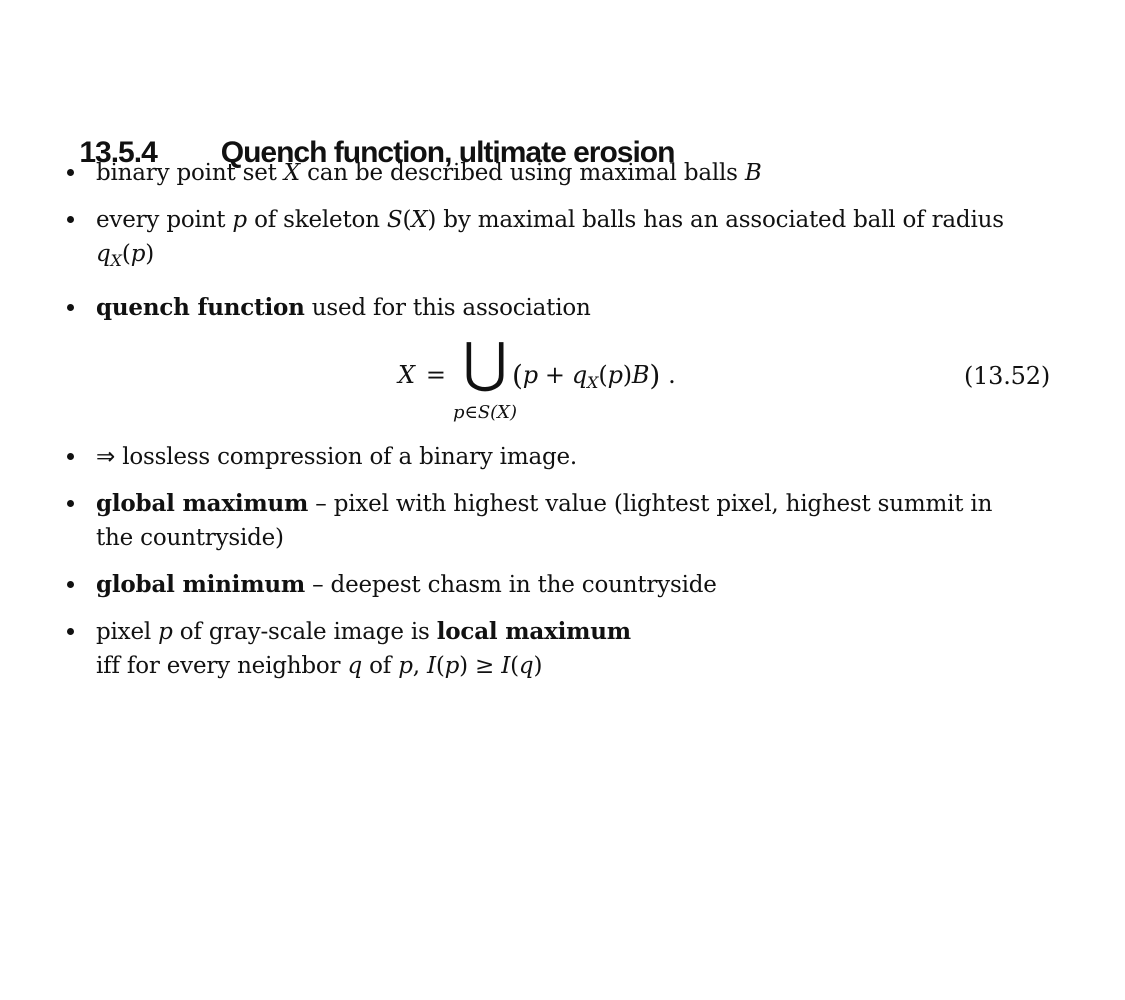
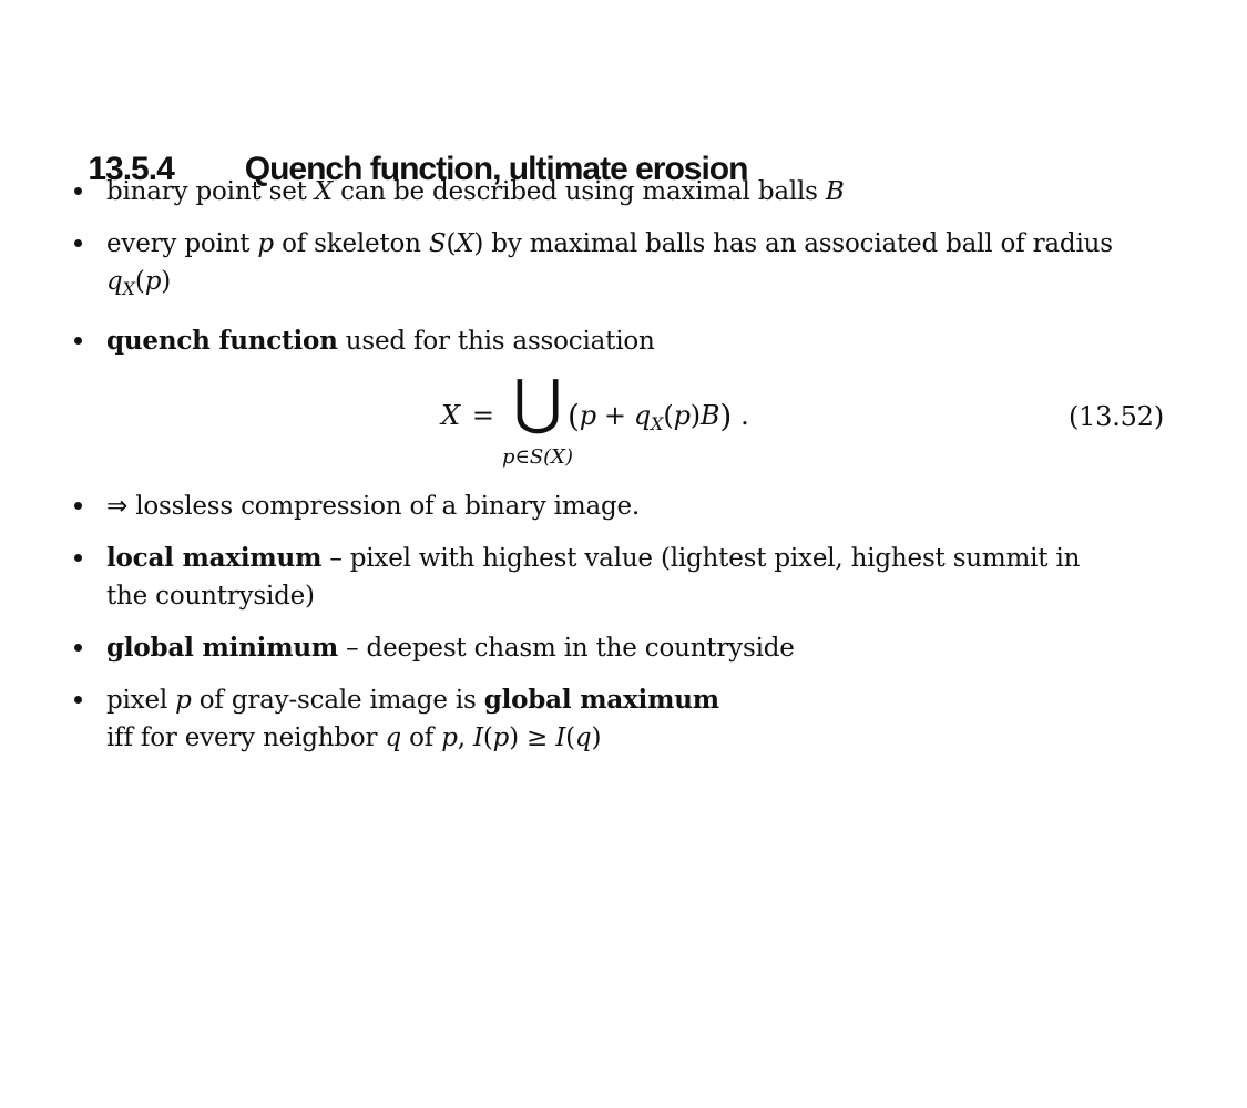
  13.5.4 Quench function, ultimate erosion
  binary point set X can be described using maximal balls B
  every point p of skeleton S(X) by maximal balls has an associated ball of radius
  qX(p)
  quench function used for this association
  X =
  ⋃
  p∈S(X)
  (p + qX(p)B) .
  (13.52)
  ⇒ lossless compression of a binary image.
- global maximum – pixel with highest value (lightest pixel, highest summit in
+ local maximum – pixel with highest value (lightest pixel, highest summit in
  the countryside)
  global minimum – deepest chasm in the countryside
- pixel p of gray-scale image is local maximum
+ pixel p of gray-scale image is global maximum
  iff for every neighbor q of p, I(p) ≥ I(q)
